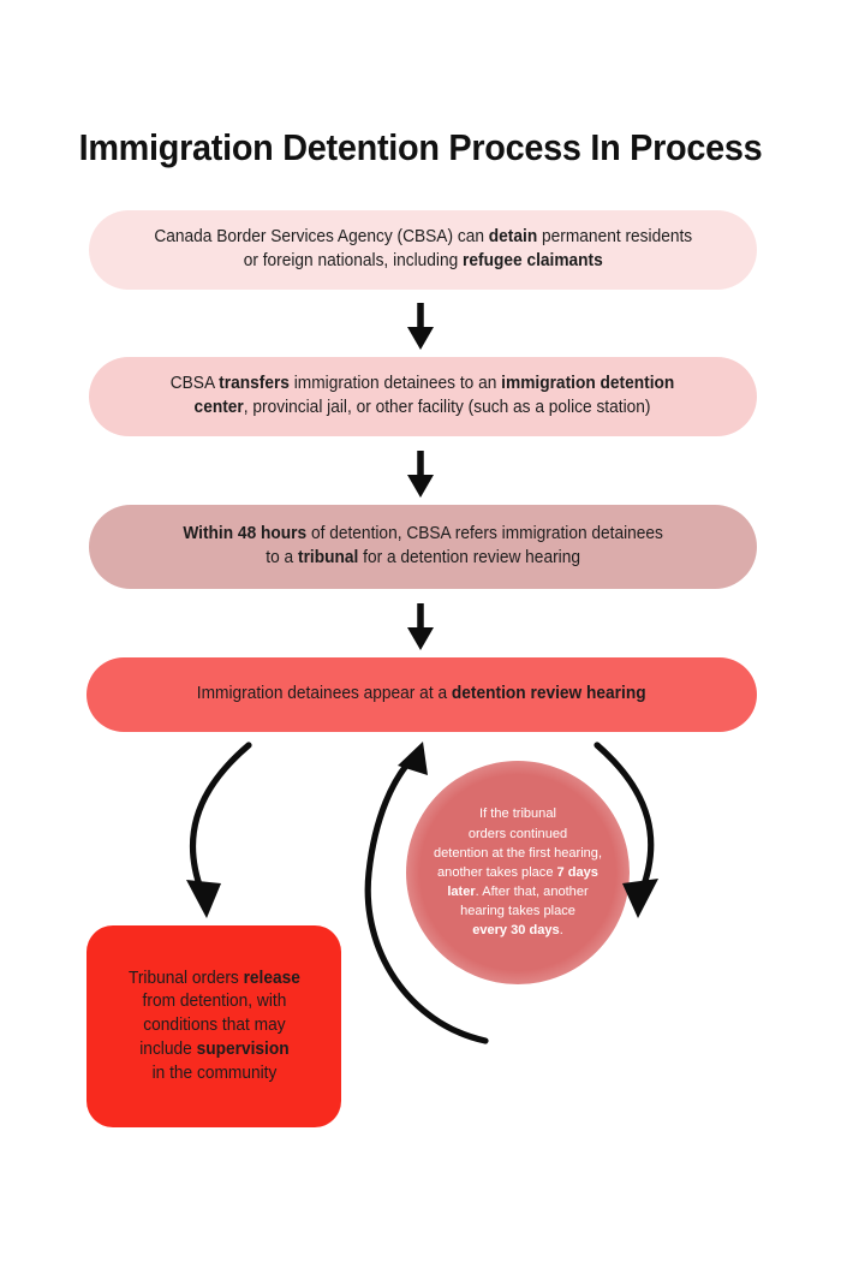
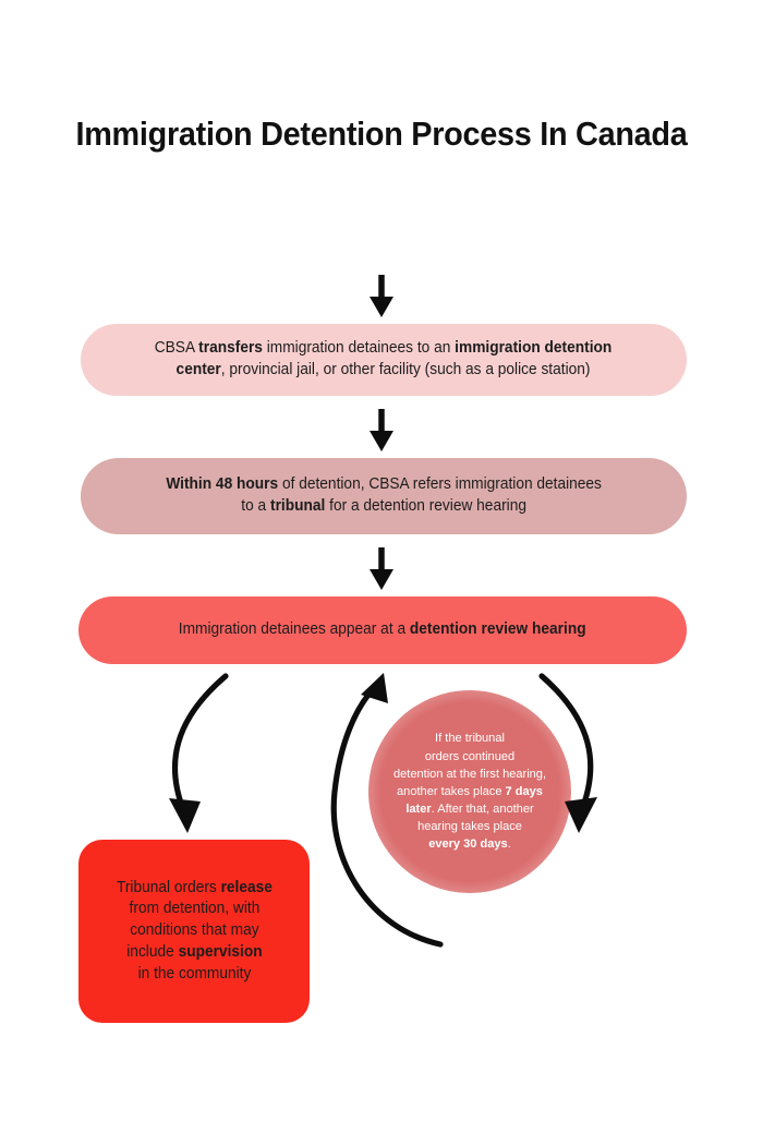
- Immigration Detention Process In Process
+ Immigration Detention Process In Canada
- Canada Border Services Agency (CBSA) can detain permanent residents
- or foreign nationals, including refugee claimants
  CBSA transfers immigration detainees to an immigration detention
  center, provincial jail, or other facility (such as a police station)
  Within 48 hours of detention, CBSA refers immigration detainees
  to a tribunal for a detention review hearing
  Immigration detainees appear at a detention review hearing
  Tribunal orders release
  from detention, with
  conditions that may
  include supervision
  in the community
  If the tribunal
  orders continued
  detention at the first hearing,
  another takes place 7 days
  later. After that, another
  hearing takes place
  every 30 days.
